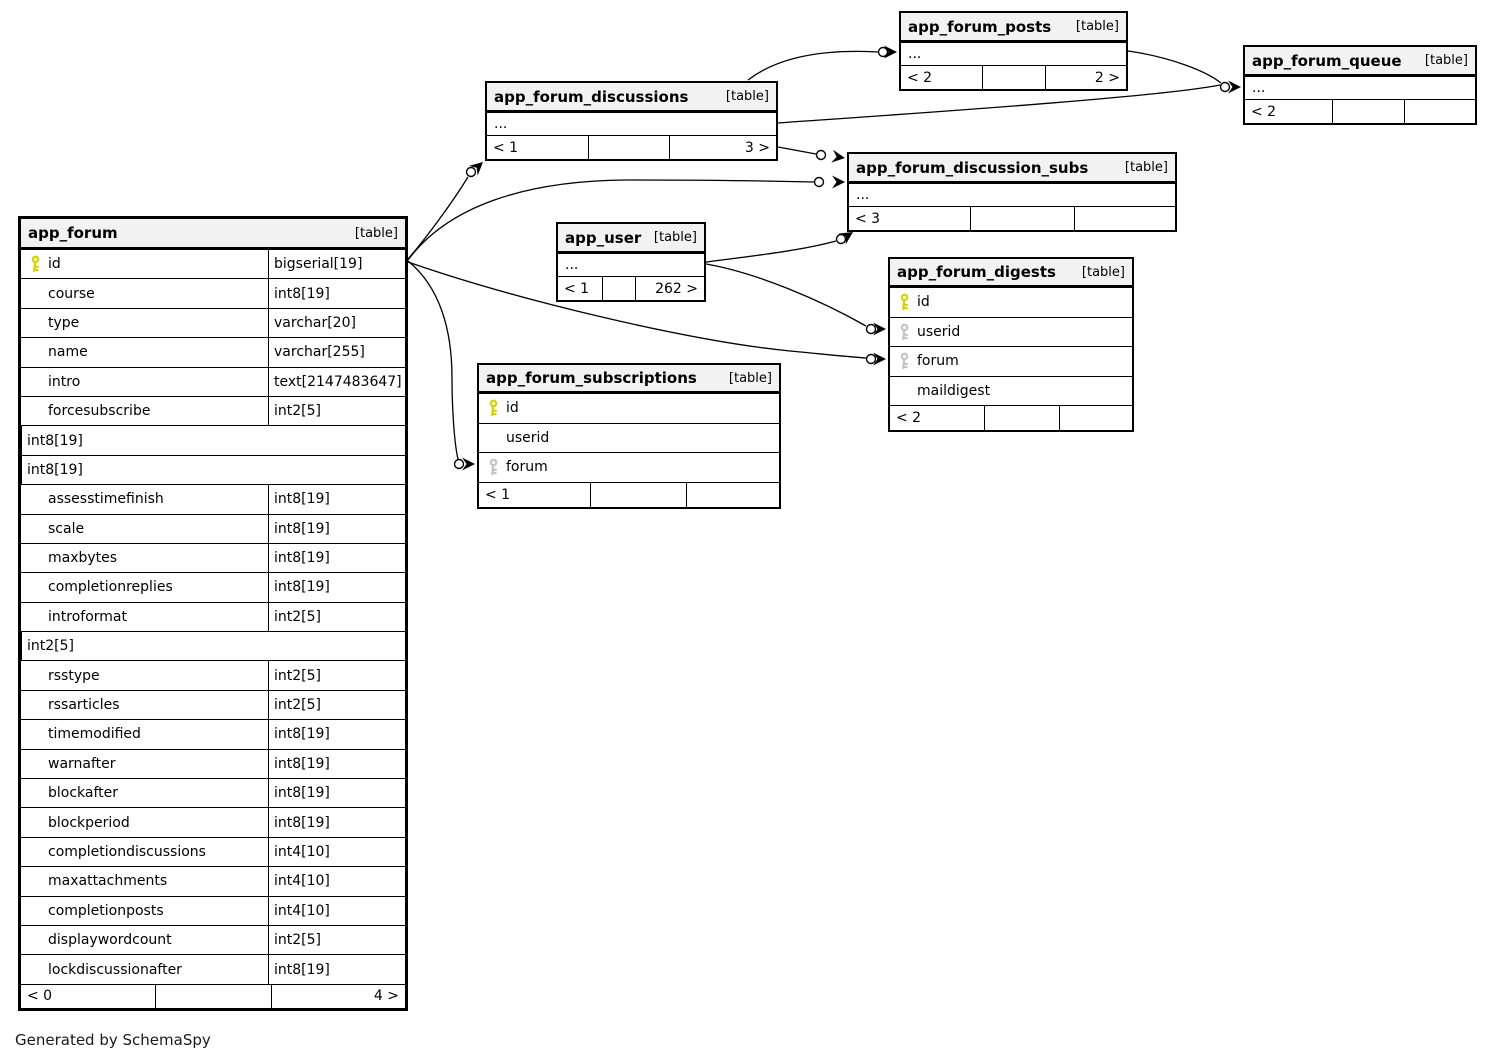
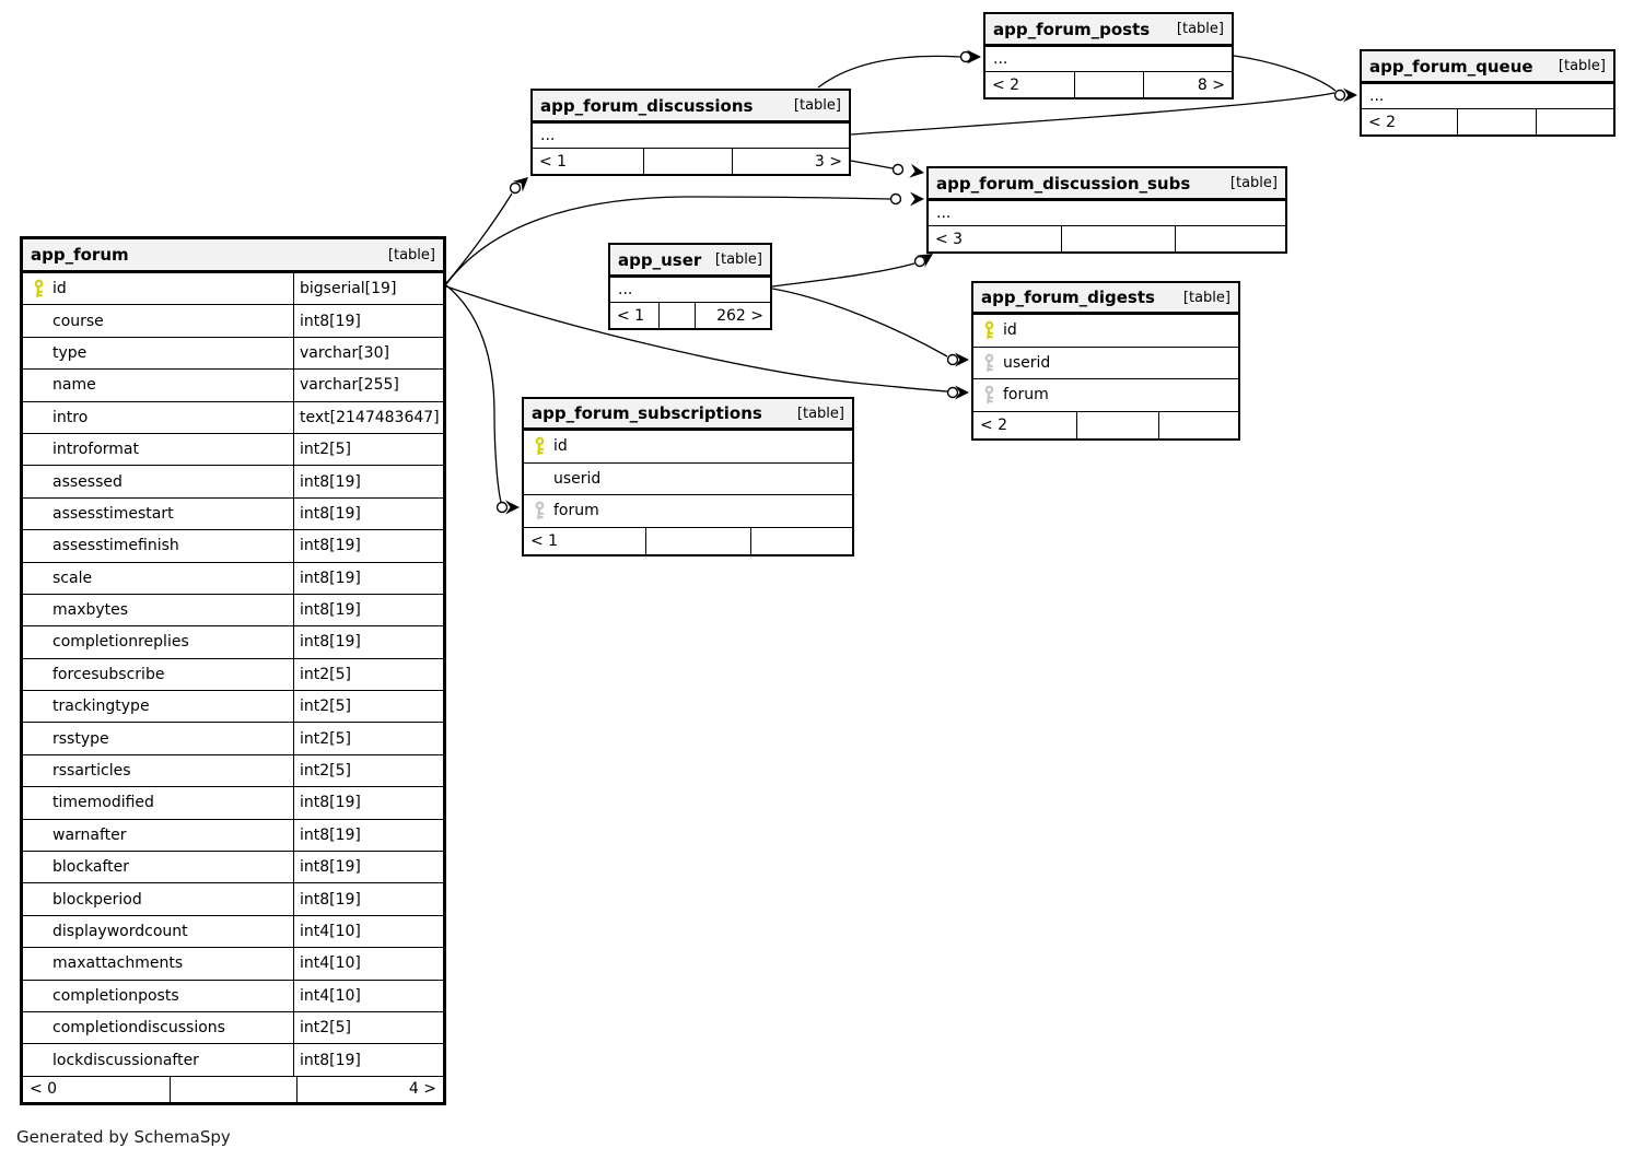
  app_forum
  [table]
  id
  bigserial[19]
  course
  int8[19]
  type
- varchar[20]
+ varchar[30]
  name
  varchar[255]
  intro
  text[2147483647]
- forcesubscribe
+ introformat
  int2[5]
+ assessed
  int8[19]
+ assesstimestart
  int8[19]
  assesstimefinish
  int8[19]
  scale
  int8[19]
  maxbytes
  int8[19]
  completionreplies
  int8[19]
- introformat
+ forcesubscribe
  int2[5]
+ trackingtype
  int2[5]
  rsstype
  int2[5]
  rssarticles
  int2[5]
  timemodified
  int8[19]
  warnafter
  int8[19]
  blockafter
  int8[19]
  blockperiod
  int8[19]
- completiondiscussions
+ displaywordcount
  int4[10]
  maxattachments
  int4[10]
  completionposts
  int4[10]
- displaywordcount
+ completiondiscussions
  int2[5]
  lockdiscussionafter
  int8[19]
  < 0
  4 >
  app_forum_posts
  [table]
  ...
  < 2
- 2 >
+ 8 >
  app_forum_queue
  [table]
  ...
  < 2
  app_forum_discussions
  [table]
  ...
  < 1
  3 >
  app_forum_discussion_subs
  [table]
  ...
  < 3
  app_user
  [table]
  ...
  < 1
  262 >
  app_forum_digests
  [table]
  id
  userid
  forum
- maildigest
  < 2
  app_forum_subscriptions
  [table]
  id
  userid
  forum
  < 1
  Generated by SchemaSpy
